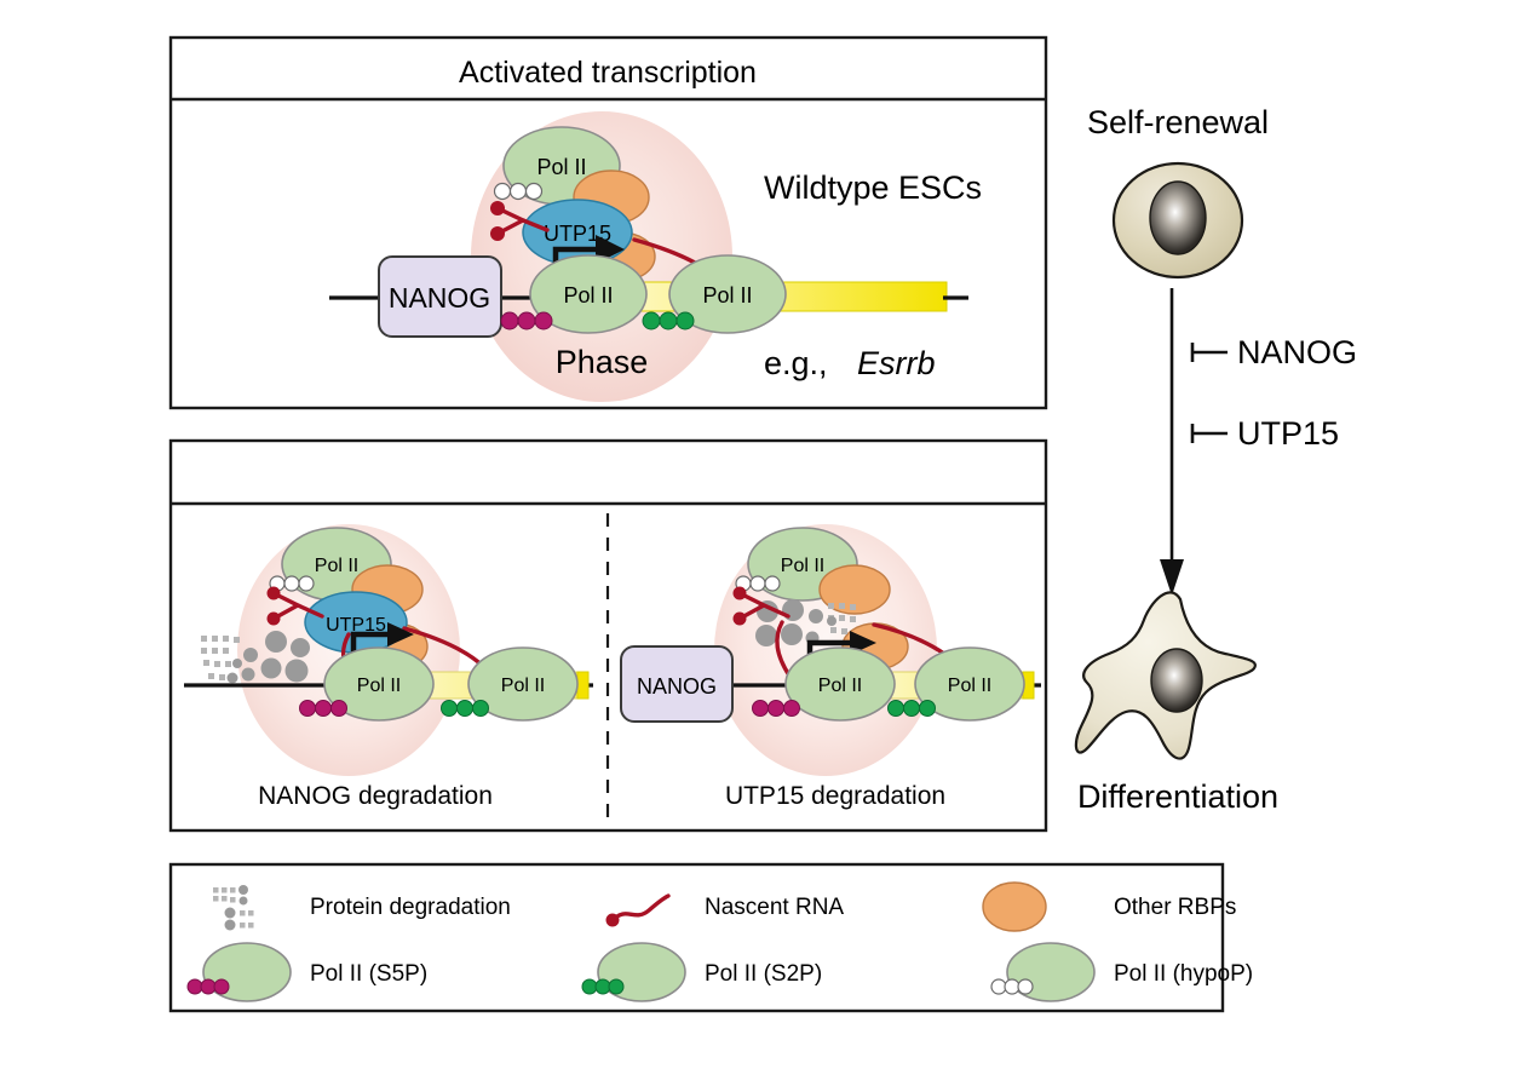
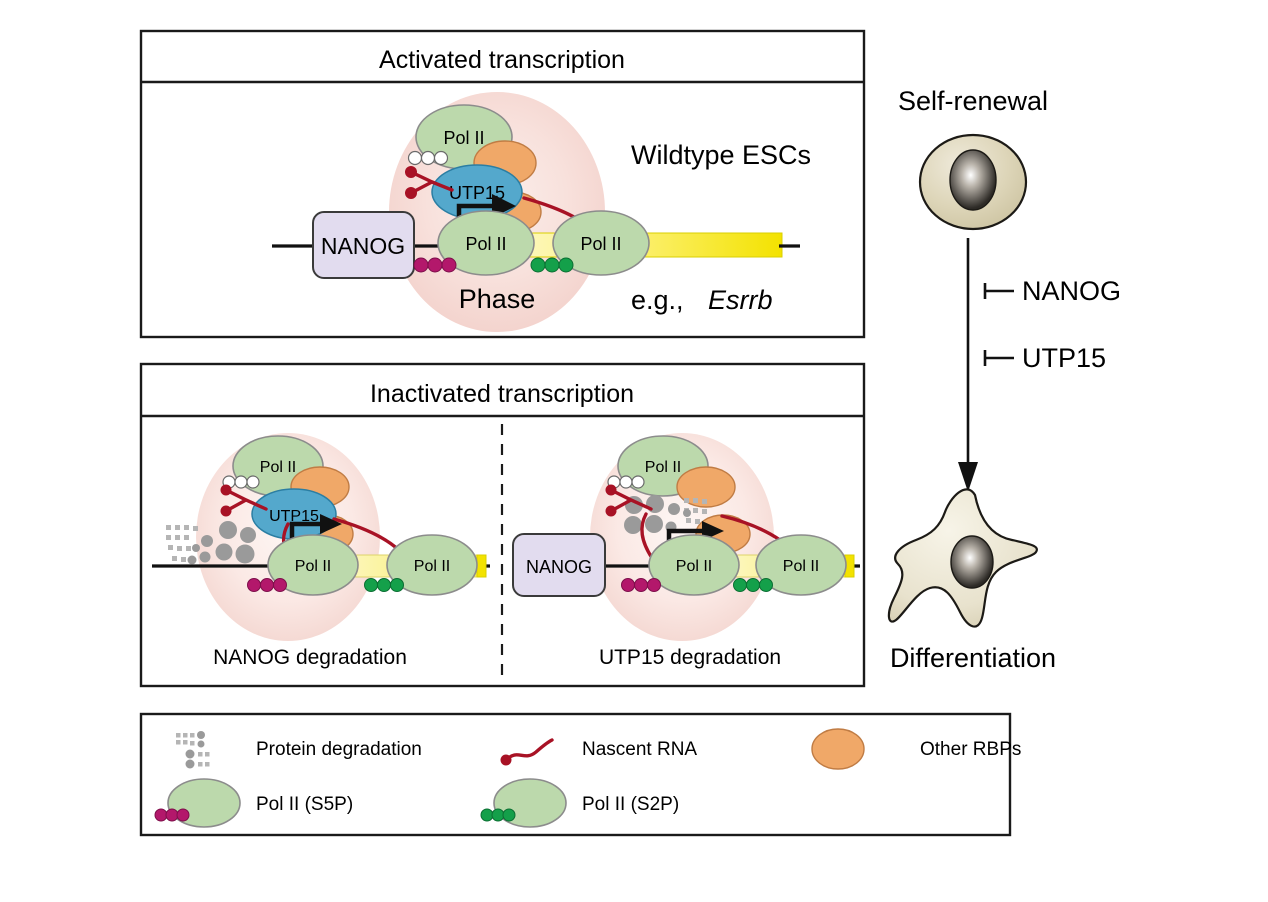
  Activated transcription
  NANOG
  Pol II
  UTP15
  Pol II
  Pol II
  Wildtype ESCs
  Phase
  e.g.,
  Esrrb
+ Inactivated transcription
  Pol II
  UTP15
  Pol II
  Pol II
  NANOG degradation
  NANOG
  Pol II
  Pol II
  Pol II
  UTP15 degradation
  Self-renewal
  NANOG
  UTP15
  Differentiation
  Protein degradation
  Nascent RNA
  Other RBPs
  Pol II (S5P)
  Pol II (S2P)
- Pol II (hypoP)
